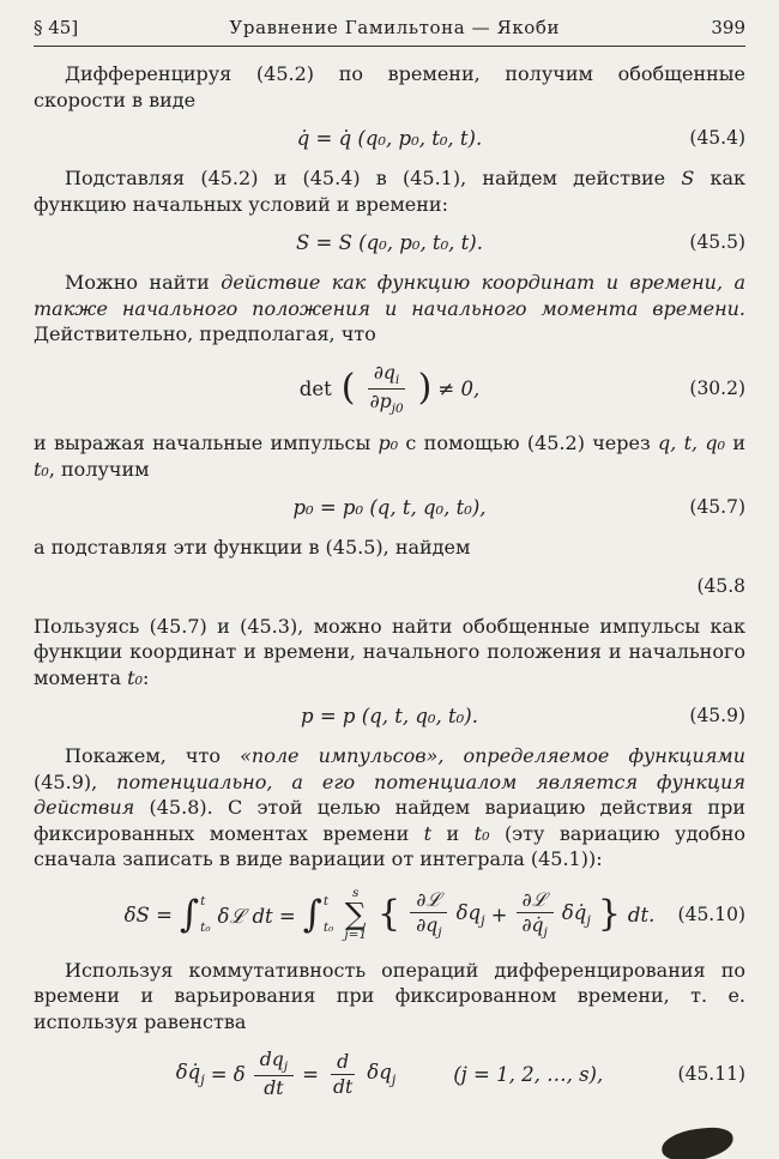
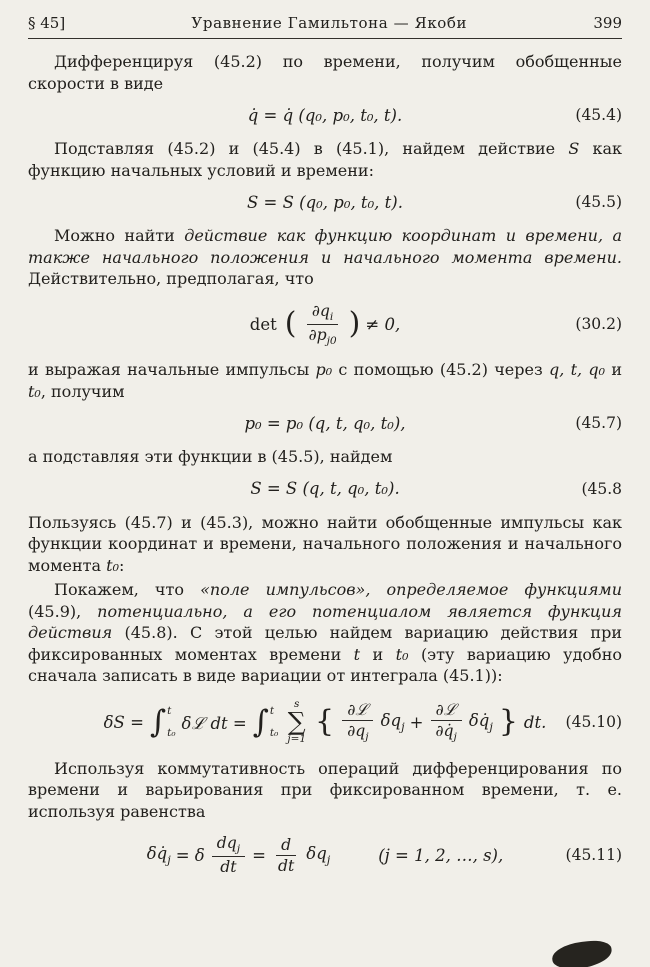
  § 45]
  Уравнение Гамильтона — Якоби
  399
  Дифференцируя (45.2) по времени, получим обобщенные скорости в виде
  q̇ = q̇ (q₀, p₀, t₀, t).
  (45.4)
  Подставляя (45.2) и (45.4) в (45.1), найдем действие S как функцию начальных условий и времени:
  S = S (q₀, p₀, t₀, t).
  (45.5)
  Можно найти действие как функцию координат и времени, а также начального положения и начального момента времени. Действительно, предполагая, что
  det
  (
  ∂qi
  ∂pj0
  )
  ≠ 0,
  (30.2)
  и выражая начальные импульсы p₀ с помощью (45.2) через q, t, q₀ и t₀, получим
  p₀ = p₀ (q, t, q₀, t₀),
  (45.7)
  а подставляя эти функции в (45.5), найдем
+ S = S (q, t, q₀, t₀).
  (45.8
  Пользуясь (45.7) и (45.3), можно найти обобщенные импульсы как функции координат и времени, начального положения и начального момента t₀:
- p = p (q, t, q₀, t₀).
- (45.9)
  Покажем, что «поле импульсов», определяемое функциями (45.9), потенциально, а его потенциалом является функция действия (45.8). С этой целью найдем вариацию действия при фиксированных моментах времени t и t₀ (эту вариацию удобно сначала записать в виде вариации от интеграла (45.1)):
  δS =
  ∫
  t
  t₀
  δℒ dt =
  ∫
  t
  t₀
  s
  ∑
  j=1
  {
  ∂ℒ
  ∂qj
  δqj
  +
  ∂ℒ
  ∂q̇j
  δq̇j
  }
  dt.
  (45.10)
  Используя коммутативность операций дифференцирования по времени и варьирования при фиксированном времени, т. е. используя равенства
  δq̇j
  = δ
  dqj
  dt
  =
  d
  dt
  δqj
  (j = 1, 2, …, s),
  (45.11)
